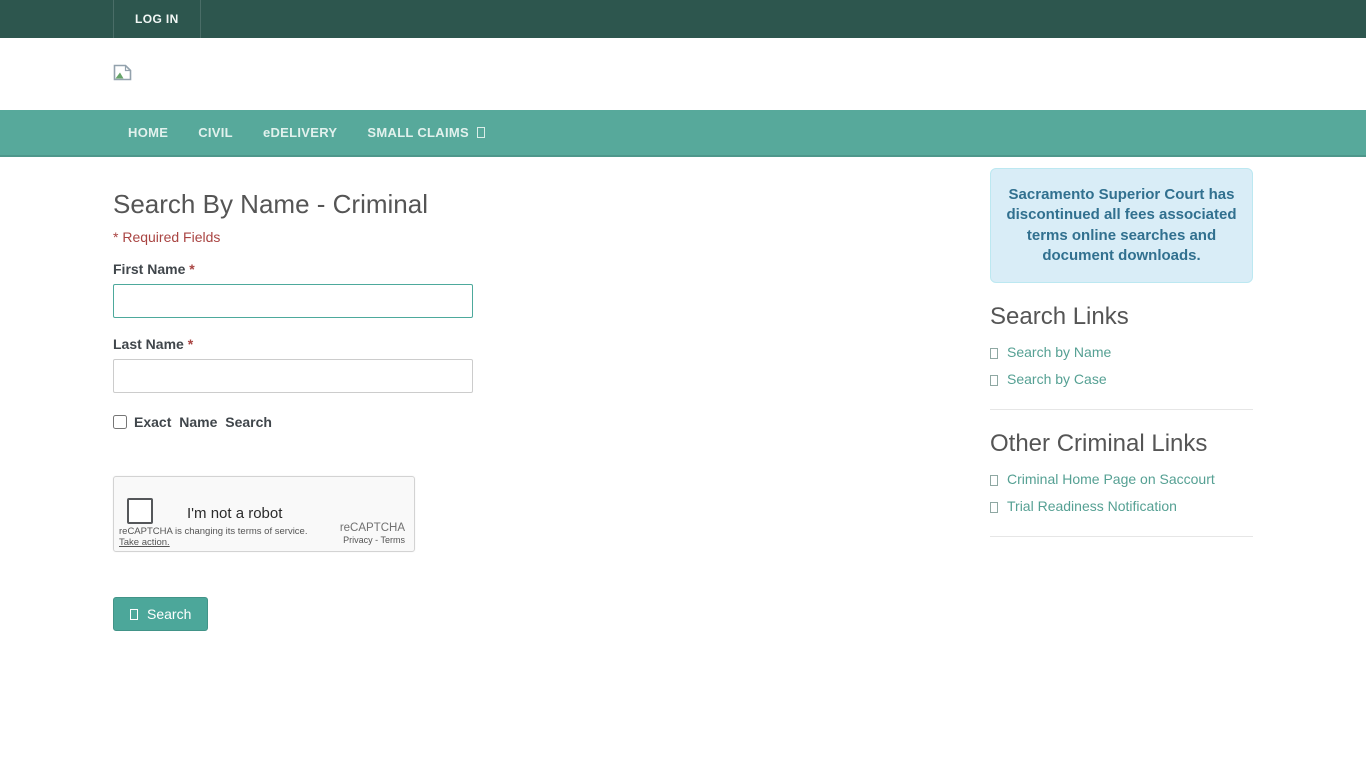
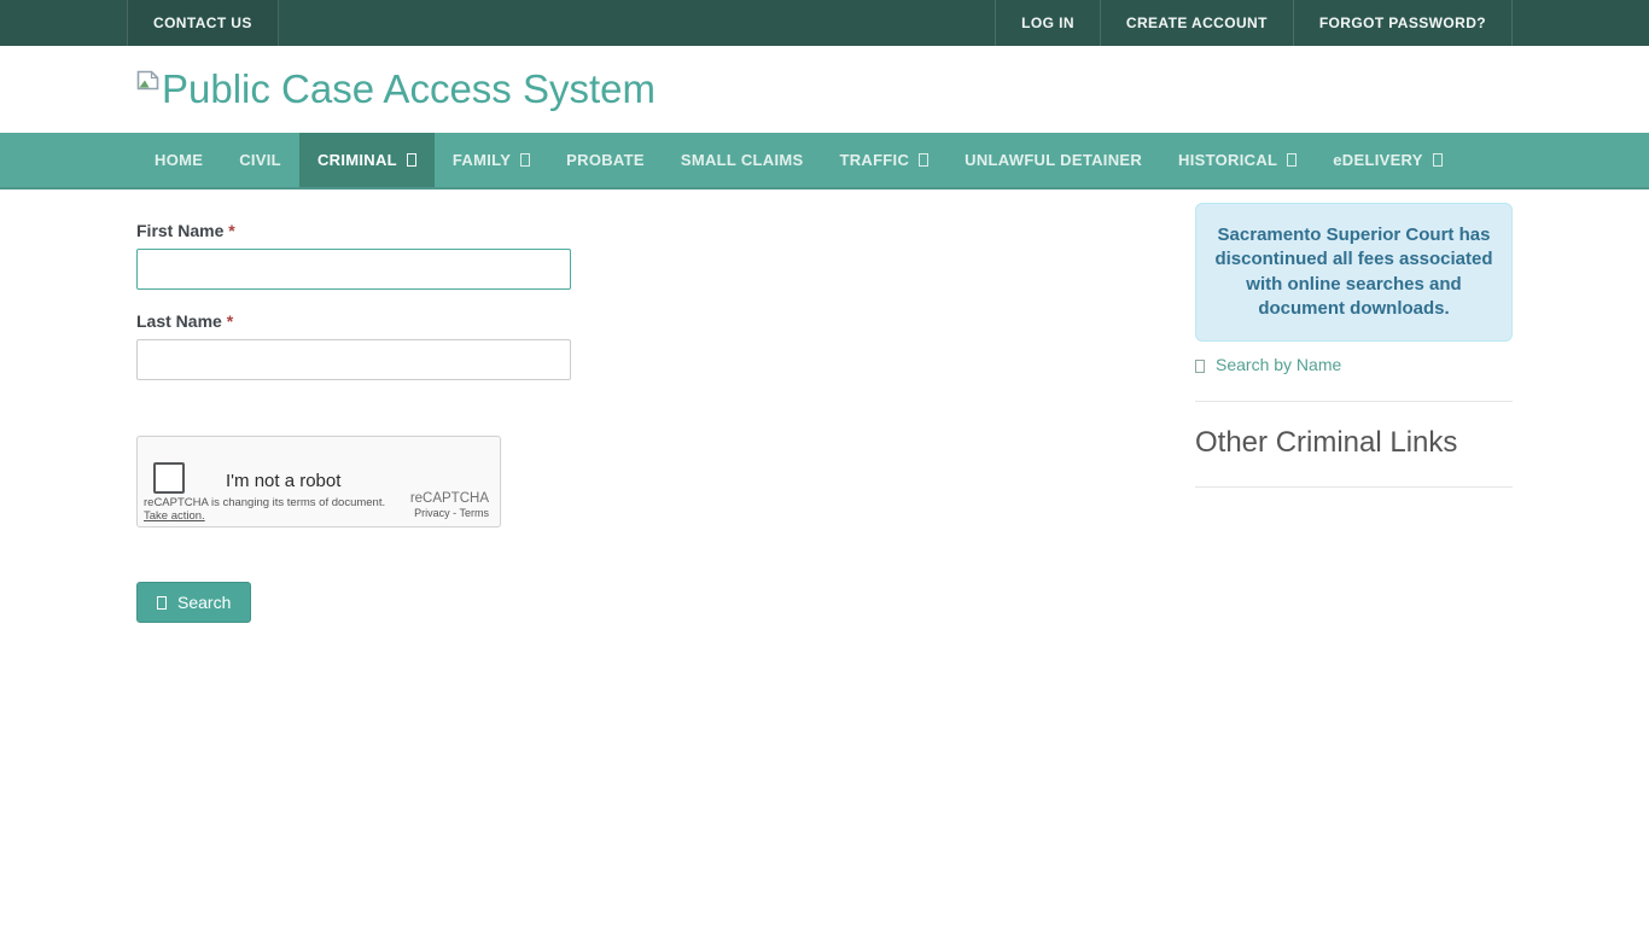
+ CONTACT US
  LOG IN
+ CREATE ACCOUNT
+ FORGOT PASSWORD?
+ Public Case Access System
  HOME
  CIVIL
+ CRIMINAL
+ FAMILY
+ PROBATE
- eDELIVERY
+ SMALL CLAIMS
+ TRAFFIC
+ UNLAWFUL DETAINER
+ HISTORICAL
- SMALL CLAIMS
+ eDELIVERY
- Search By Name - Criminal
- * Required Fields
  First Name *
  Last Name *
- Exact Name Search
  I'm not a robot
- reCAPTCHA is changing its terms of service.
+ reCAPTCHA is changing its terms of document.
  Take action.
  reCAPTCHA
  Privacy - Terms
  Search
- Sacramento Superior Court has discontinued all fees associated terms online searches and document downloads.
+ Sacramento Superior Court has discontinued all fees associated with online searches and document downloads.
- Search Links
  Search by Name
- Search by Case
  Other Criminal Links
- Criminal Home Page on Saccourt
- Trial Readiness Notification
